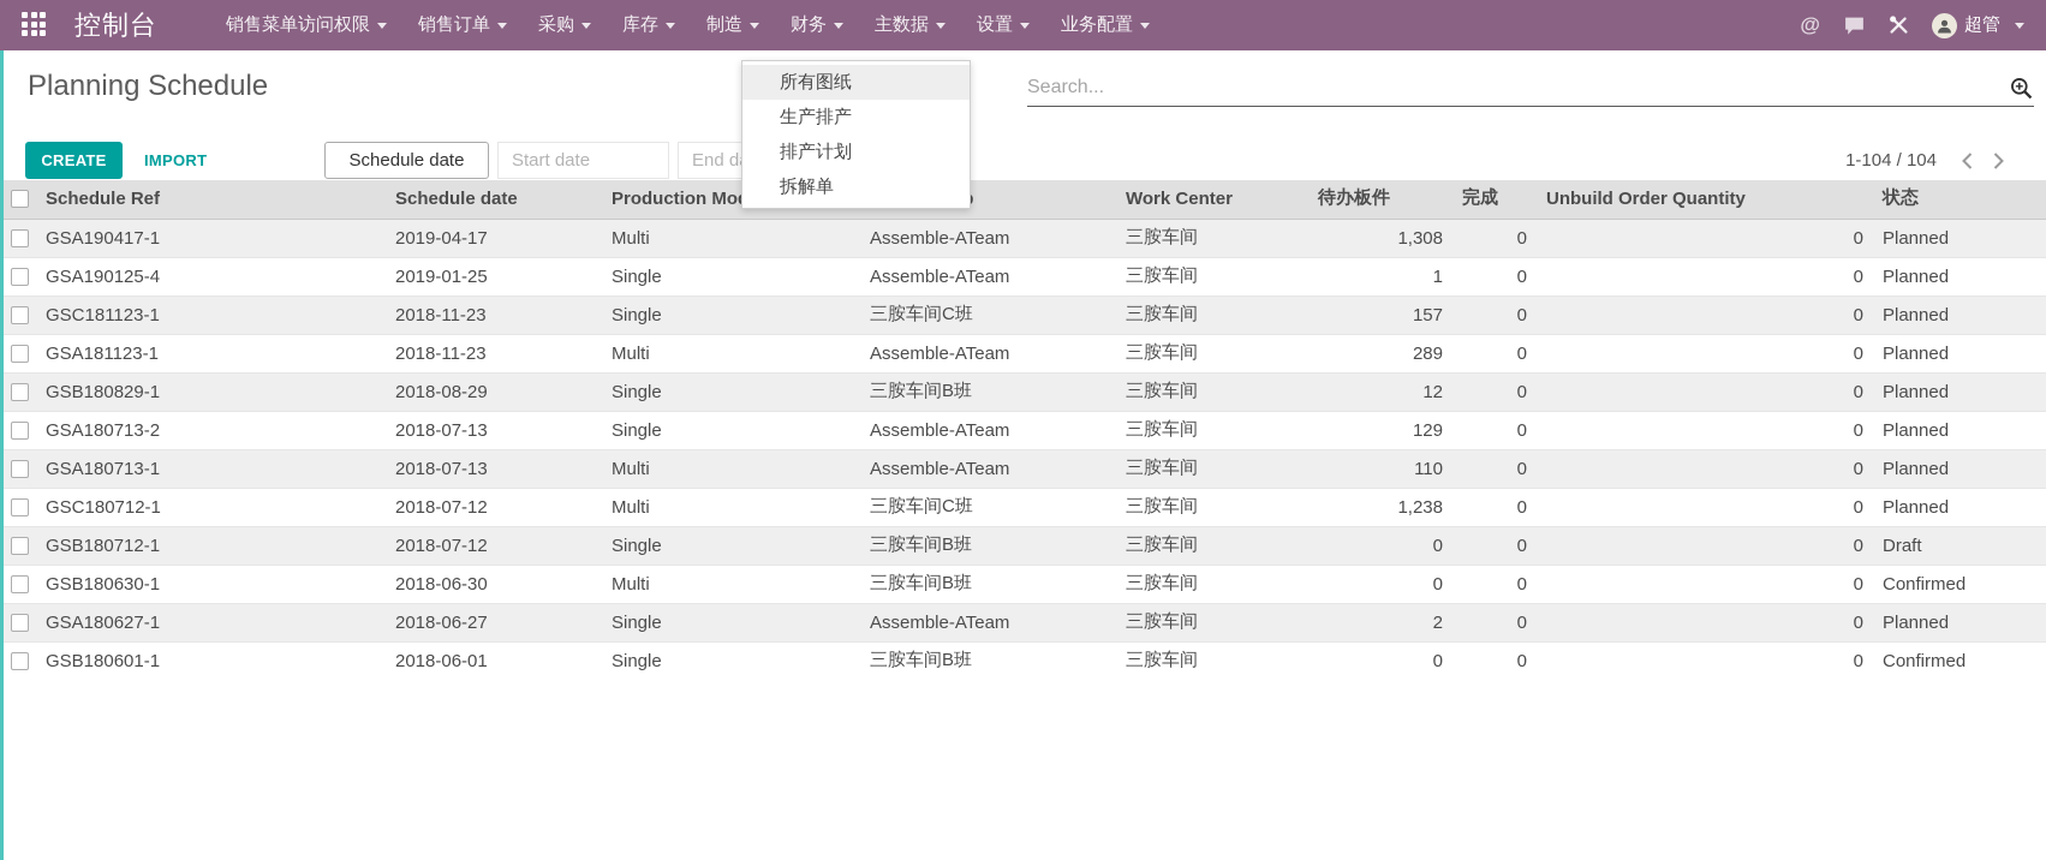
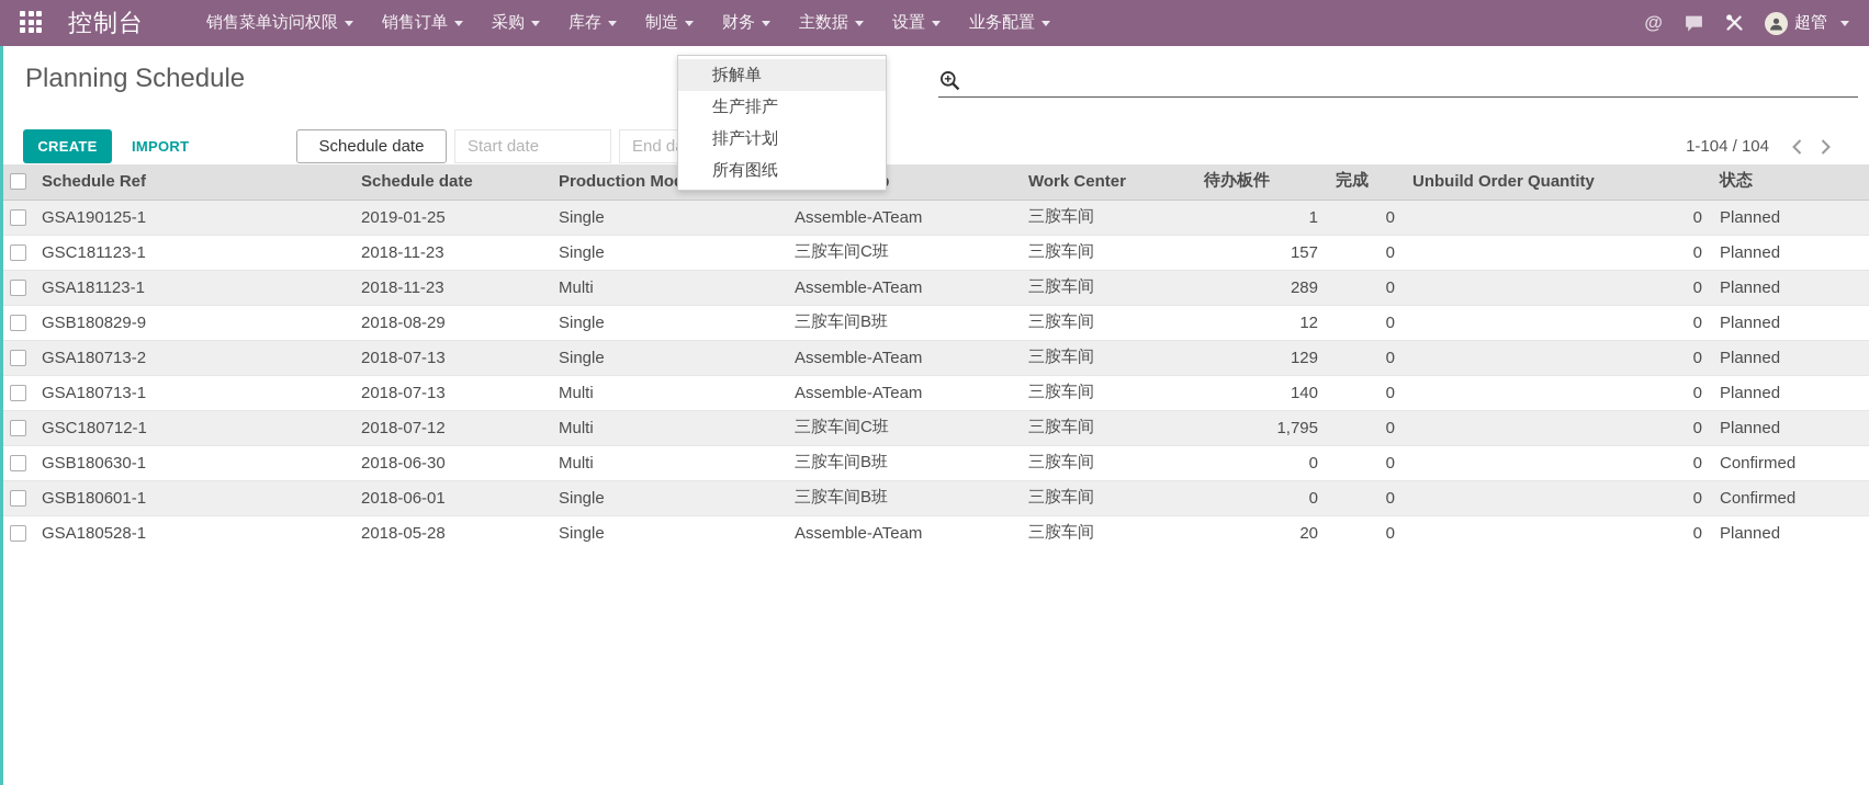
  控制台
  销售菜单访问权限
  销售订单
  采购
  库存
  制造
  财务
  主数据
  设置
  业务配置
  @
  超管
  Planning Schedule
- Search...
  CREATE
  IMPORT
  Schedule date
  Start date
  1-104 / 104
  	Schedule Ref	Schedule date	Production Mo		Work Center	待办板件	完成	Unbuild Order Quantity	状态
- 	GSA190417-1	2019-04-17	Multi	Assemble-ATeam	三胺车间	1,308	0	0	Planned
- 	GSA190125-4	2019-01-25	Single	Assemble-ATeam	三胺车间	1	0	0	Planned
+ 	GSA190125-1	2019-01-25	Single	Assemble-ATeam	三胺车间	1	0	0	Planned
  	GSC181123-1	2018-11-23	Single	三胺车间C班	三胺车间	157	0	0	Planned
  	GSA181123-1	2018-11-23	Multi	Assemble-ATeam	三胺车间	289	0	0	Planned
- 	GSB180829-1	2018-08-29	Single	三胺车间B班	三胺车间	12	0	0	Planned
+ 	GSB180829-9	2018-08-29	Single	三胺车间B班	三胺车间	12	0	0	Planned
  	GSA180713-2	2018-07-13	Single	Assemble-ATeam	三胺车间	129	0	0	Planned
- 	GSA180713-1	2018-07-13	Multi	Assemble-ATeam	三胺车间	110	0	0	Planned
+ 	GSA180713-1	2018-07-13	Multi	Assemble-ATeam	三胺车间	140	0	0	Planned
- 	GSC180712-1	2018-07-12	Multi	三胺车间C班	三胺车间	1,238	0	0	Planned
+ 	GSC180712-1	2018-07-12	Multi	三胺车间C班	三胺车间	1,795	0	0	Planned
- 	GSB180712-1	2018-07-12	Single	三胺车间B班	三胺车间	0	0	0	Draft
  	GSB180630-1	2018-06-30	Multi	三胺车间B班	三胺车间	0	0	0	Confirmed
- 	GSA180627-1	2018-06-27	Single	Assemble-ATeam	三胺车间	2	0	0	Planned
  	GSB180601-1	2018-06-01	Single	三胺车间B班	三胺车间	0	0	0	Confirmed
+ 	GSA180528-1	2018-05-28	Single	Assemble-ATeam	三胺车间	20	0	0	Planned
- 所有图纸
+ 拆解单
  生产排产
  排产计划
- 拆解单
+ 所有图纸
